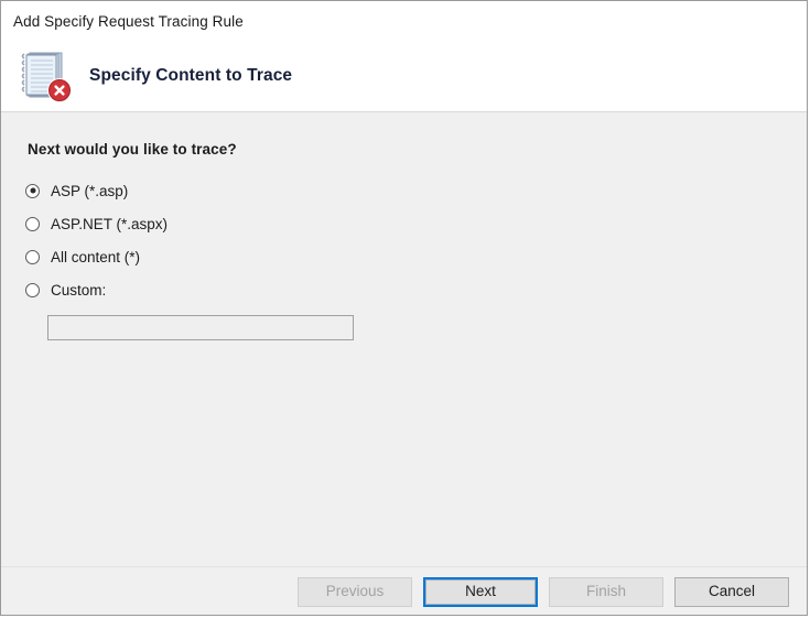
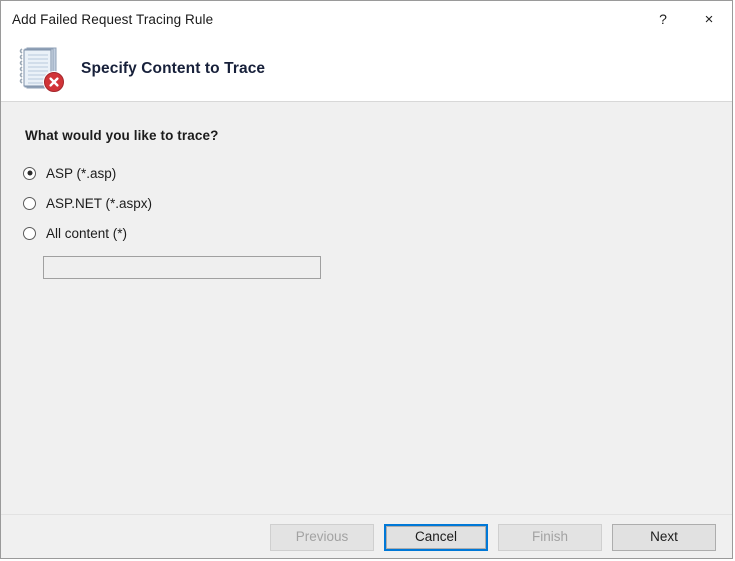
- Add Specify Request Tracing Rule
+ Add Failed Request Tracing Rule
+ ?
+ ×
  Specify Content to Trace
- Next would you like to trace?
+ What would you like to trace?
  ASP (*.asp)
  ASP.NET (*.aspx)
  All content (*)
- Custom:
  Previous
- Next
+ Cancel
  Finish
- Cancel
+ Next
